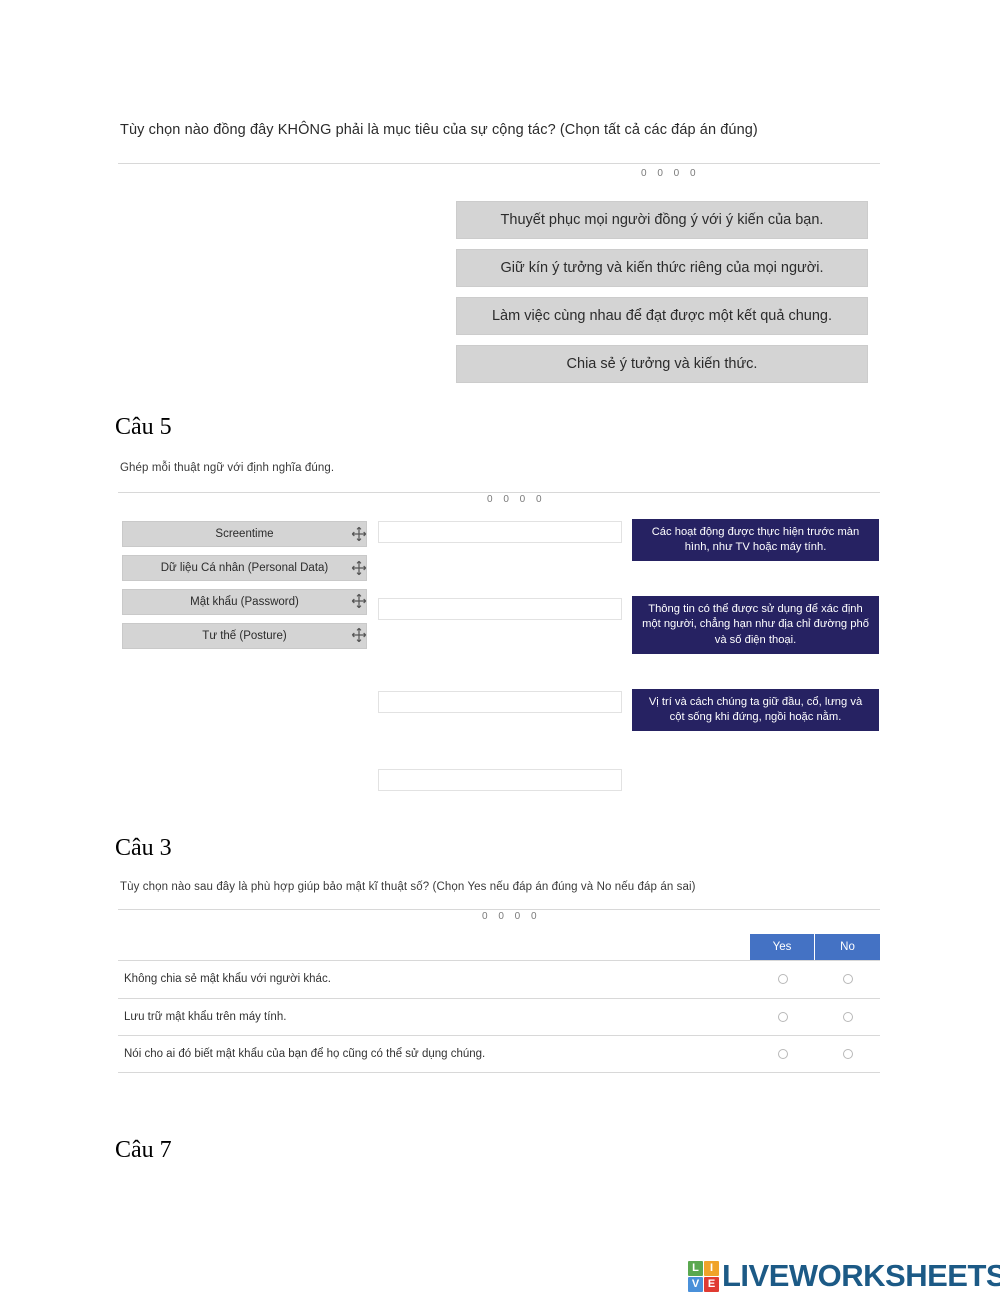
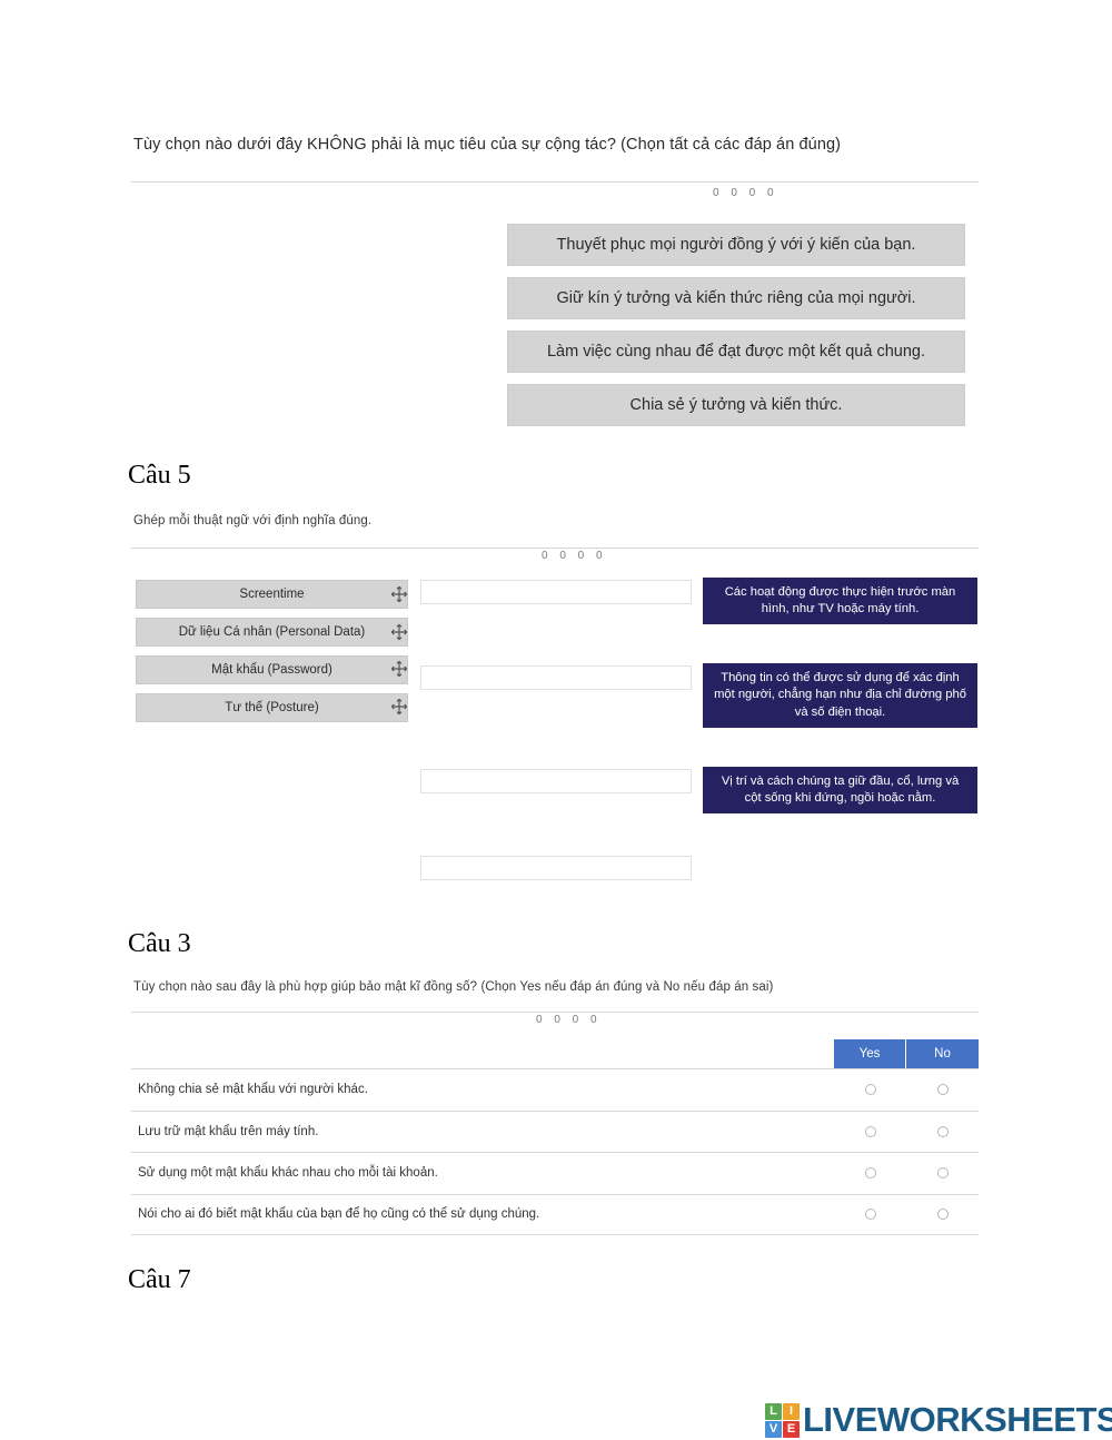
- Tùy chọn nào đồng đây KHÔNG phải là mục tiêu của sự cộng tác? (Chọn tất cả các đáp án đúng)
+ Tùy chọn nào dưới đây KHÔNG phải là mục tiêu của sự cộng tác? (Chọn tất cả các đáp án đúng)
  0 0 0 0
  Thuyết phục mọi người đồng ý với ý kiến của bạn.
  Giữ kín ý tưởng và kiến thức riêng của mọi người.
  Làm việc cùng nhau để đạt được một kết quả chung.
  Chia sẻ ý tưởng và kiến thức.
  Câu 5
  Ghép mỗi thuật ngữ với định nghĩa đúng.
  0 0 0 0
  Screentime
  Dữ liệu Cá nhân (Personal Data)
  Mật khẩu (Password)
  Tư thế (Posture)
  Các hoạt động được thực hiện trước màn hình, như TV hoặc máy tính.
  Thông tin có thể được sử dụng để xác định một người, chẳng hạn như địa chỉ đường phố và số điện thoại.
  Vị trí và cách chúng ta giữ đầu, cổ, lưng và cột sống khi đứng, ngồi hoặc nằm.
  Câu 3
- Tùy chọn nào sau đây là phù hợp giúp bảo mật kĩ thuật số? (Chọn Yes nếu đáp án đúng và No nếu đáp án sai)
+ Tùy chọn nào sau đây là phù hợp giúp bảo mật kĩ đồng số? (Chọn Yes nếu đáp án đúng và No nếu đáp án sai)
  0 0 0 0
  Yes
  No
  Không chia sẻ mật khẩu với người khác.
  Lưu trữ mật khẩu trên máy tính.
+ Sử dụng một mật khẩu khác nhau cho mỗi tài khoản.
  Nói cho ai đó biết mật khẩu của bạn để họ cũng có thể sử dụng chúng.
  Câu 7
  L
  I
  V
  E
  LIVEWORKSHEETS
